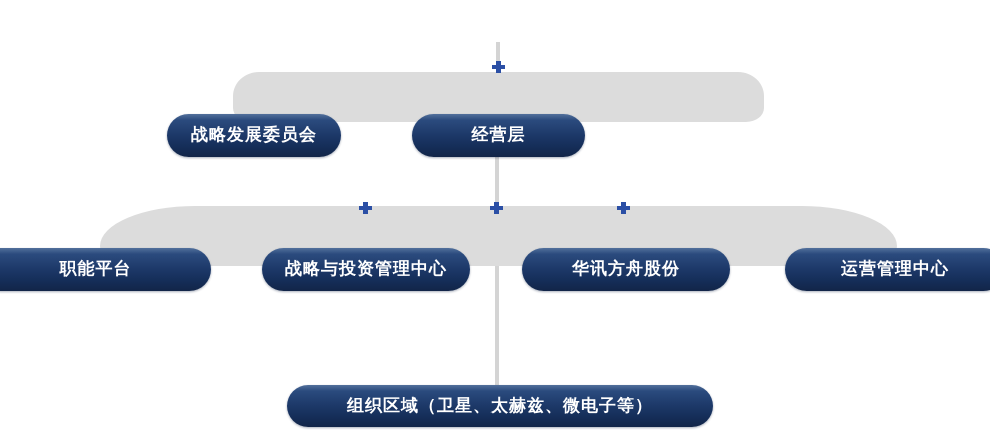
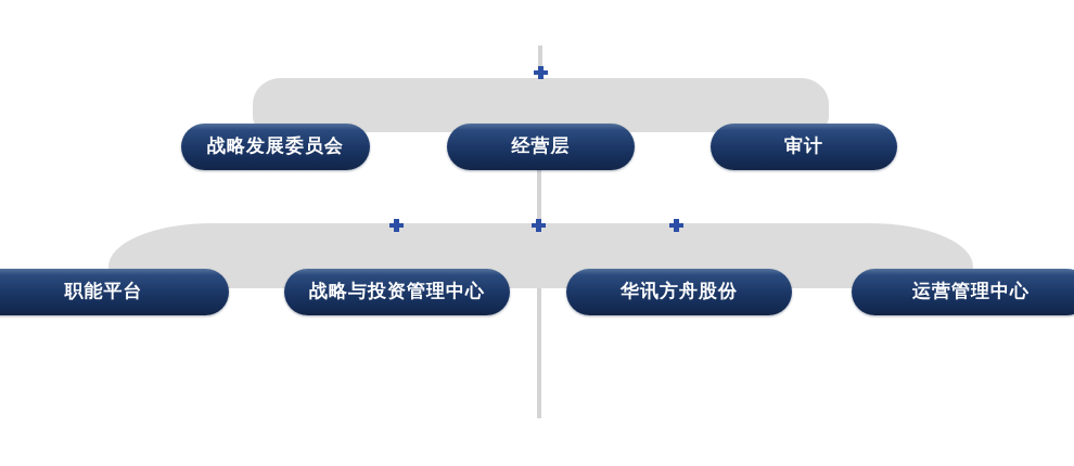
  战略发展委员会
  经营层
+ 审计
  职能平台
  战略与投资管理中心
  华讯方舟股份
  运营管理中心
- 组织区域（卫星、太赫兹、微电子等）
